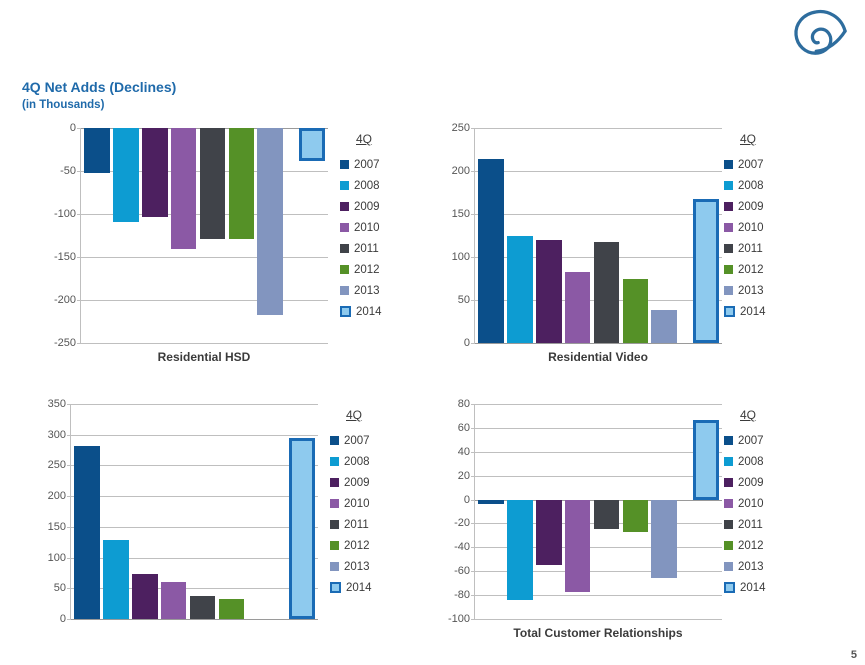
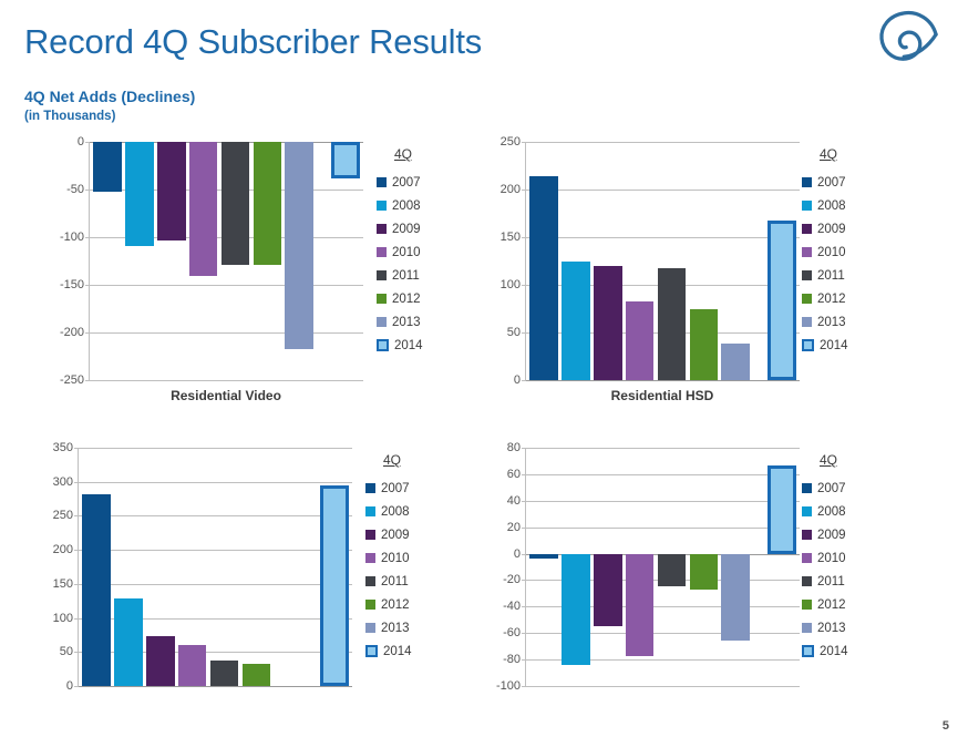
+ Record 4Q Subscriber Results
  4Q Net Adds (Declines)
  (in Thousands)
  5
  0
  -50
  -100
  -150
  -200
  -250
- Residential HSD
+ Residential Video
  4Q
  2007
  2008
  2009
  2010
  2011
  2012
  2013
  2014
  250
  200
  150
  100
  50
  0
- Residential Video
+ Residential HSD
  4Q
  2007
  2008
  2009
  2010
  2011
  2012
  2013
  2014
  350
  300
  250
  200
  150
  100
  50
  0
  4Q
  2007
  2008
  2009
  2010
  2011
  2012
  2013
  2014
  80
  60
  40
  20
  0
  -20
  -40
  -60
  -80
  -100
- Total Customer Relationships
  4Q
  2007
  2008
  2009
  2010
  2011
  2012
  2013
  2014
